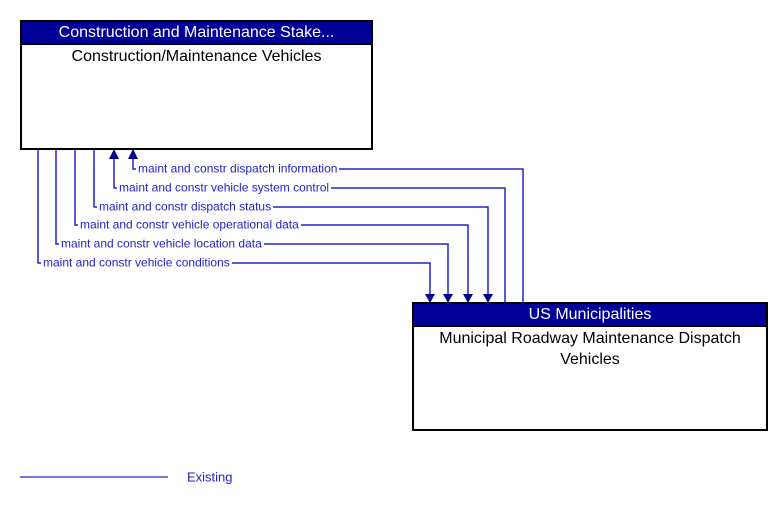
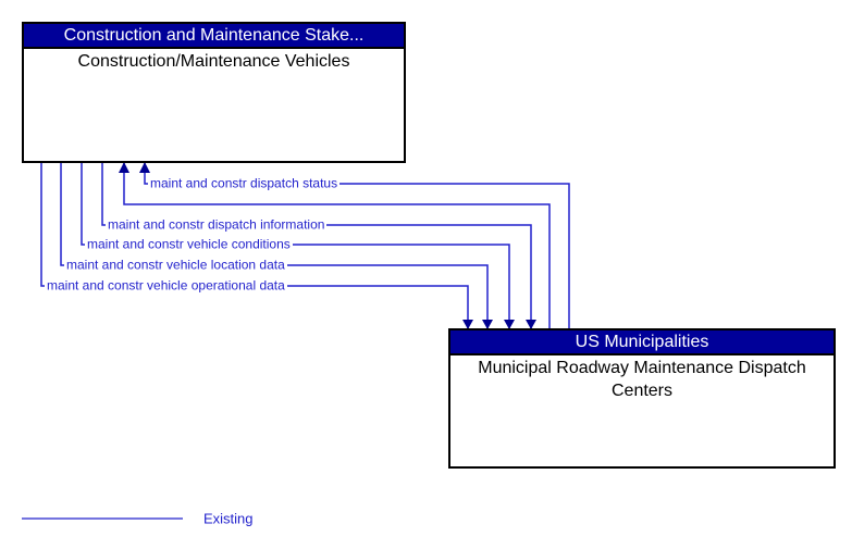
  Construction and Maintenance Stake...
  Construction/Maintenance Vehicles
  US Municipalities
- Municipal Roadway Maintenance Dispatch Vehicles
+ Municipal Roadway Maintenance Dispatch Centers
- maint and constr dispatch information
+ maint and constr dispatch status
- maint and constr vehicle system control
- maint and constr dispatch status
+ maint and constr dispatch information
- maint and constr vehicle operational data
+ maint and constr vehicle conditions
  maint and constr vehicle location data
- maint and constr vehicle conditions
+ maint and constr vehicle operational data
  Existing
